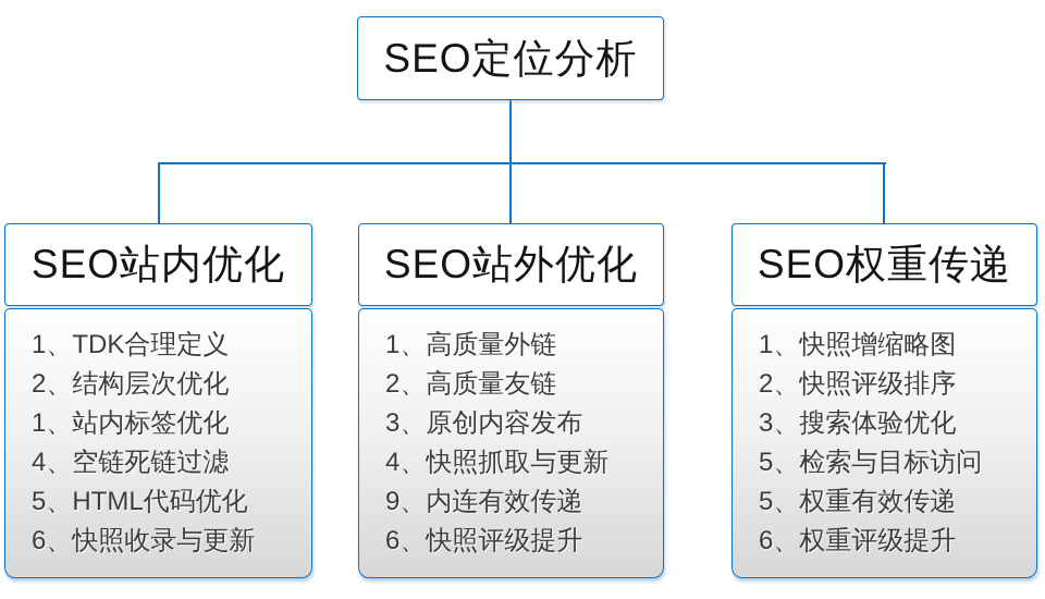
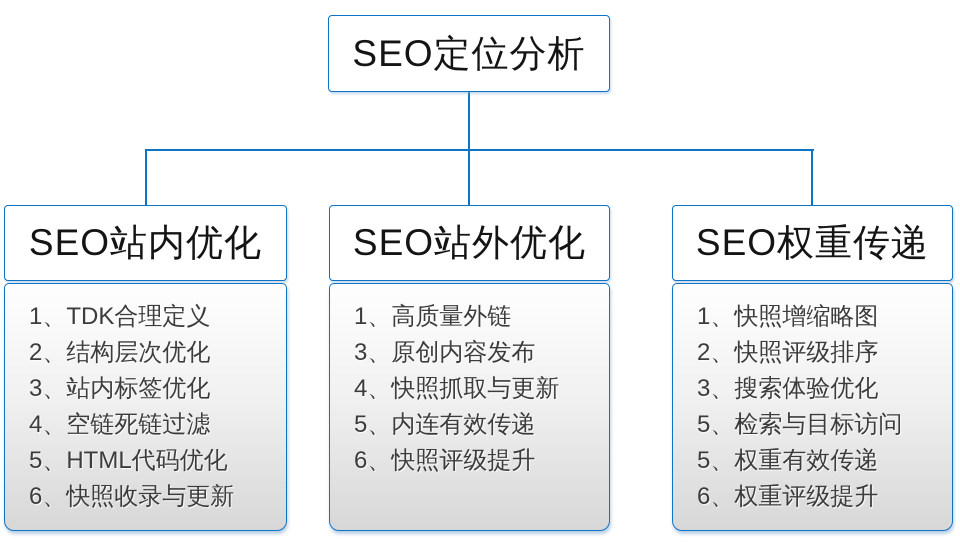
  SEO定位分析
  SEO站内优化
  1、TDK合理定义
  2、结构层次优化
- 1、站内标签优化
+ 3、站内标签优化
  4、空链死链过滤
  5、HTML代码优化
  6、快照收录与更新
  SEO站外优化
  1、高质量外链
- 2、高质量友链
  3、原创内容发布
  4、快照抓取与更新
- 9、内连有效传递
+ 5、内连有效传递
  6、快照评级提升
  SEO权重传递
  1、快照增缩略图
  2、快照评级排序
  3、搜索体验优化
  5、检索与目标访问
  5、权重有效传递
  6、权重评级提升
